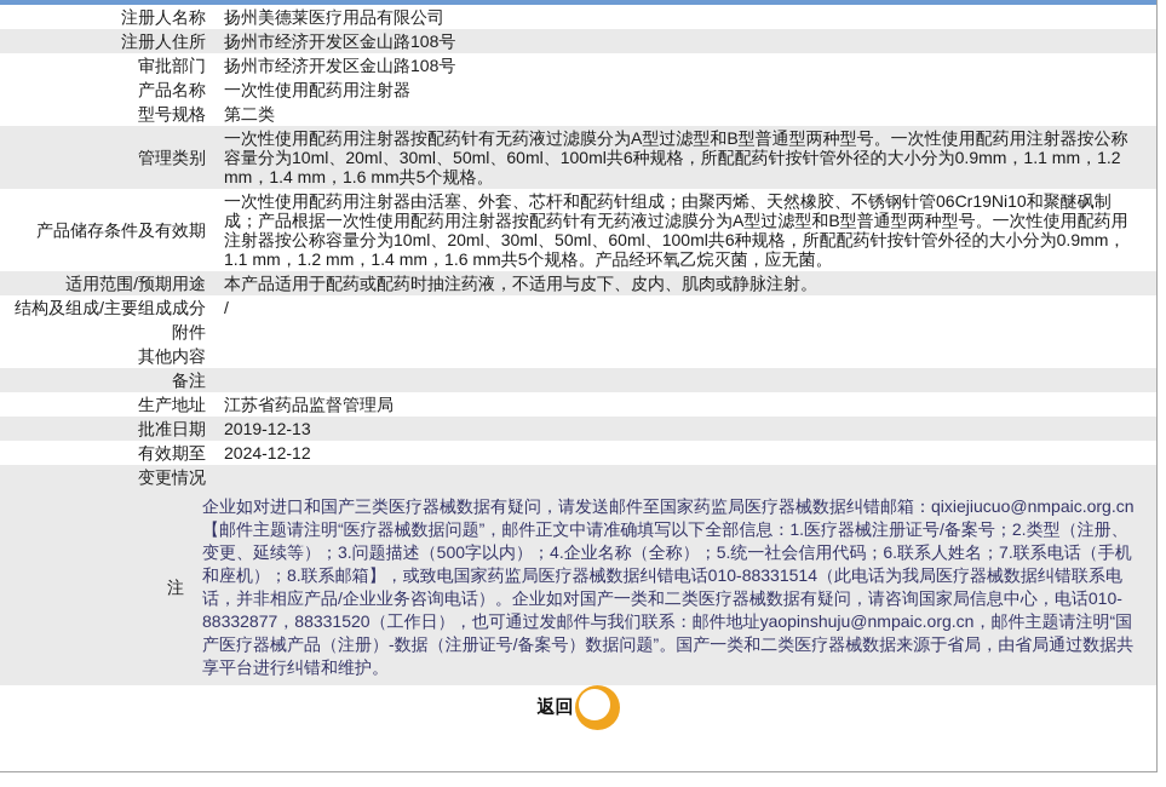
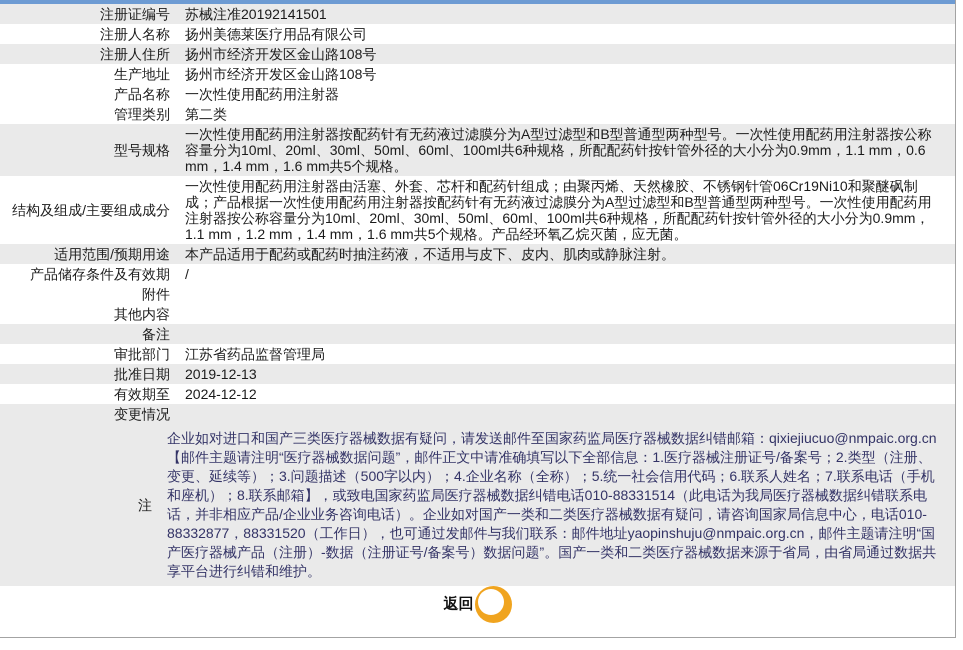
+ 注册证编号
+ 苏械注准20192141501
  注册人名称
  扬州美德莱医疗用品有限公司
  注册人住所
  扬州市经济开发区金山路108号
- 审批部门
+ 生产地址
  扬州市经济开发区金山路108号
  产品名称
  一次性使用配药用注射器
- 型号规格
+ 管理类别
  第二类
- 管理类别
+ 型号规格
- 一次性使用配药用注射器按配药针有无药液过滤膜分为A型过滤型和B型普通型两种型号。一次性使用配药用注射器按公称容量分为10ml、20ml、30ml、50ml、60ml、100ml共6种规格，所配配药针按针管外径的大小分为0.9mm，1.1 mm，1.2 mm，1.4 mm，1.6 mm共5个规格。
+ 一次性使用配药用注射器按配药针有无药液过滤膜分为A型过滤型和B型普通型两种型号。一次性使用配药用注射器按公称容量分为10ml、20ml、30ml、50ml、60ml、100ml共6种规格，所配配药针按针管外径的大小分为0.9mm，1.1 mm，0.6 mm，1.4 mm，1.6 mm共5个规格。
- 产品储存条件及有效期
+ 结构及组成/主要组成成分
  一次性使用配药用注射器由活塞、外套、芯杆和配药针组成；由聚丙烯、天然橡胶、不锈钢针管06Cr19Ni10和聚醚砜制成；产品根据一次性使用配药用注射器按配药针有无药液过滤膜分为A型过滤型和B型普通型两种型号。一次性使用配药用注射器按公称容量分为10ml、20ml、30ml、50ml、60ml、100ml共6种规格，所配配药针按针管外径的大小分为0.9mm，1.1 mm，1.2 mm，1.4 mm，1.6 mm共5个规格。产品经环氧乙烷灭菌，应无菌。
  适用范围/预期用途
  本产品适用于配药或配药时抽注药液，不适用与皮下、皮内、肌肉或静脉注射。
- 结构及组成/主要组成成分
+ 产品储存条件及有效期
  /
  附件
  其他内容
  备注
- 生产地址
+ 审批部门
  江苏省药品监督管理局
  批准日期
  2019-12-13
  有效期至
  2024-12-12
  变更情况
  注
  企业如对进口和国产三类医疗器械数据有疑问，请发送邮件至国家药监局医疗器械数据纠错邮箱：qixiejiucuo@nmpaic.org.cn【邮件主题请注明“医疗器械数据问题”，邮件正文中请准确填写以下全部信息：1.医疗器械注册证号/备案号；2.类型（注册、变更、延续等）；3.问题描述（500字以内）；4.企业名称（全称）；5.统一社会信用代码；6.联系人姓名；7.联系电话（手机和座机）；8.联系邮箱】，或致电国家药监局医疗器械数据纠错电话010-88331514（此电话为我局医疗器械数据纠错联系电话，并非相应产品/企业业务咨询电话）。企业如对国产一类和二类医疗器械数据有疑问，请咨询国家局信息中心，电话010-88332877，88331520（工作日），也可通过发邮件与我们联系：邮件地址yaopinshuju@nmpaic.org.cn，邮件主题请注明“国产医疗器械产品（注册）-数据（注册证号/备案号）数据问题”。国产一类和二类医疗器械数据来源于省局，由省局通过数据共享平台进行纠错和维护。
  返回
